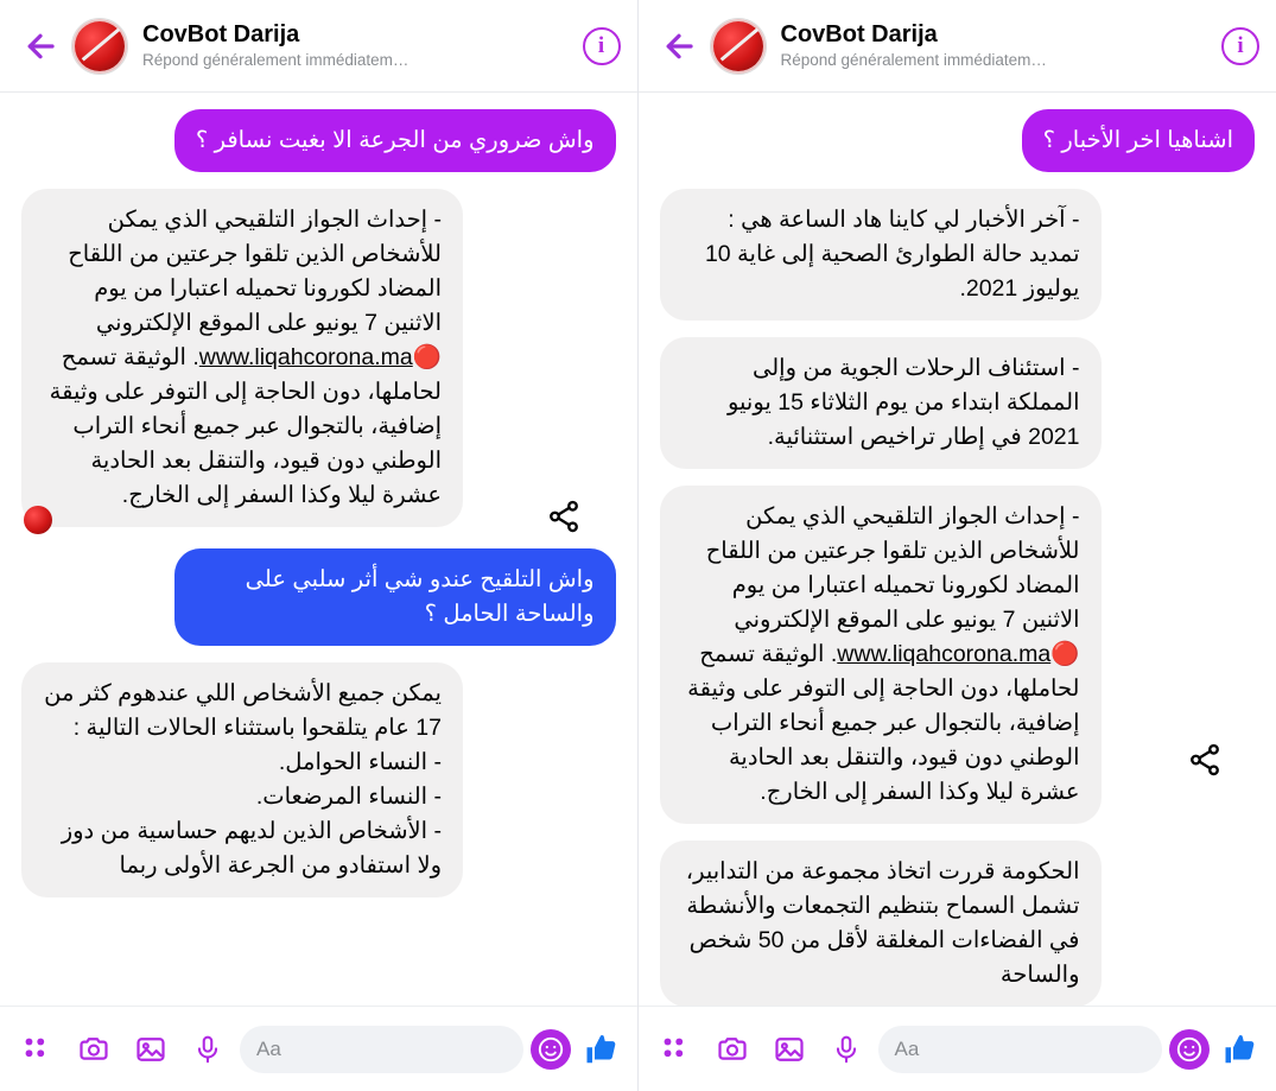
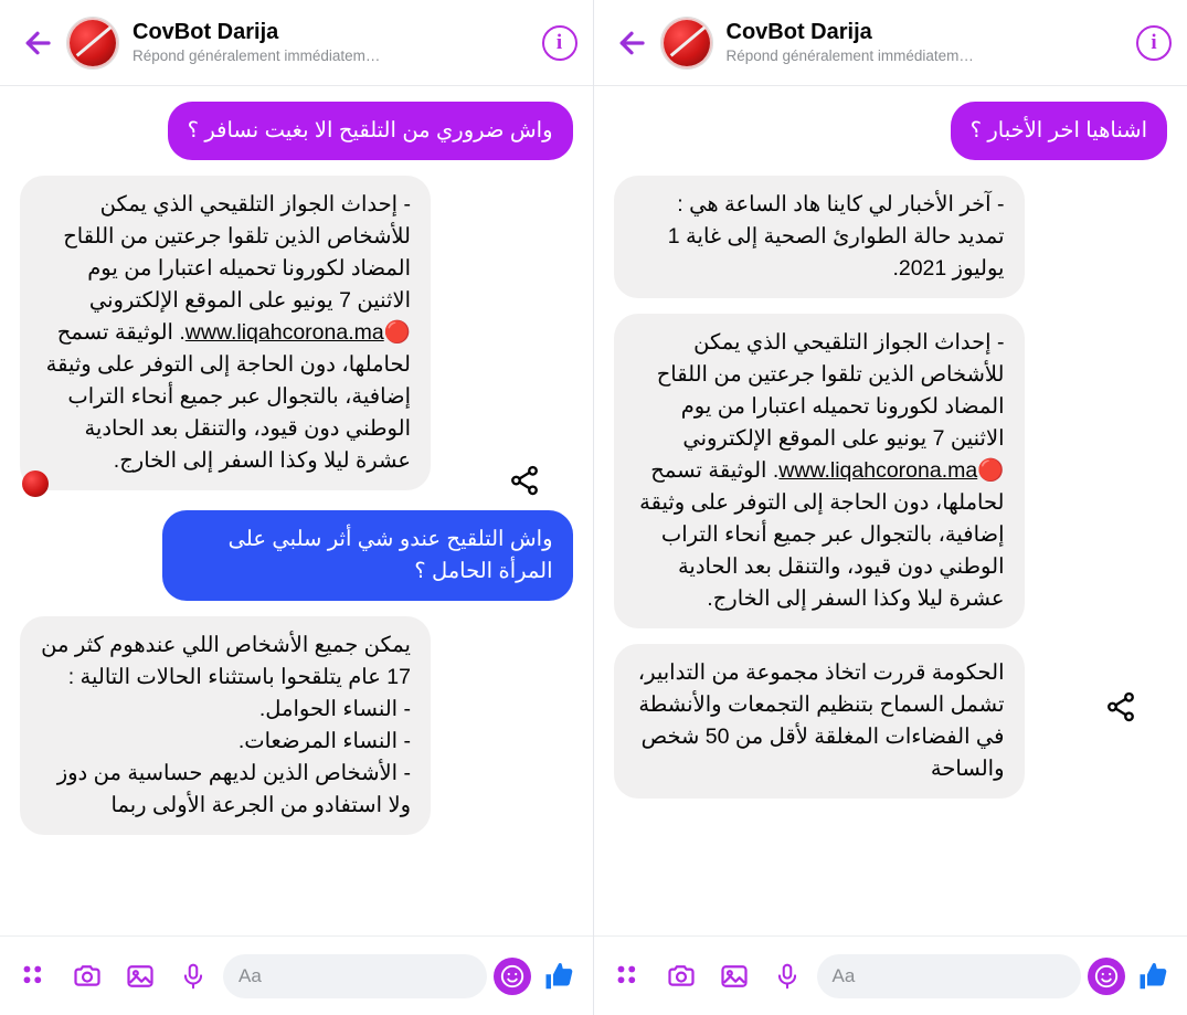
  CovBot Darija
  Répond généralement immédiatem…
  i
- واش ضروري من الجرعة الا بغيت نسافر ؟
+ واش ضروري من التلقيح الا بغيت نسافر ؟
  - إحداث الجواز التلقيحي الذي يمكن للأشخاص الذين تلقوا جرعتين من اللقاح المضاد لكورونا تحميله اعتبارا من يوم الاثنين 7 يونيو على الموقع الإلكتروني 🔴www.liqahcorona.ma. الوثيقة تسمح لحاملها، دون الحاجة إلى التوفر على وثيقة إضافية، بالتجوال عبر جميع أنحاء التراب الوطني دون قيود، والتنقل بعد الحادية عشرة ليلا وكذا السفر إلى الخارج.
- واش التلقيح عندو شي أثر سلبي على والساحة الحامل ؟
+ واش التلقيح عندو شي أثر سلبي على المرأة الحامل ؟
  يمكن جميع الأشخاص اللي عندهوم كثر من 17 عام يتلقحوا باستثناء الحالات التالية :
  - النساء الحوامل.
  - النساء المرضعات.
  - الأشخاص الذين لديهم حساسية من دوز ولا استفادو من الجرعة الأولى ربما
  Aa
  CovBot Darija
  Répond généralement immédiatem…
  i
  اشناهيا اخر الأخبار ؟
- - آخر الأخبار لي كاينا هاد الساعة هي : تمديد حالة الطوارئ الصحية إلى غاية 10 يوليوز 2021.
+ - آخر الأخبار لي كاينا هاد الساعة هي : تمديد حالة الطوارئ الصحية إلى غاية 1 يوليوز 2021.
- - استئناف الرحلات الجوية من وإلى المملكة ابتداء من يوم الثلاثاء 15 يونيو 2021 في إطار تراخيص استثنائية.
  - إحداث الجواز التلقيحي الذي يمكن للأشخاص الذين تلقوا جرعتين من اللقاح المضاد لكورونا تحميله اعتبارا من يوم الاثنين 7 يونيو على الموقع الإلكتروني 🔴www.liqahcorona.ma. الوثيقة تسمح لحاملها، دون الحاجة إلى التوفر على وثيقة إضافية، بالتجوال عبر جميع أنحاء التراب الوطني دون قيود، والتنقل بعد الحادية عشرة ليلا وكذا السفر إلى الخارج.
  الحكومة قررت اتخاذ مجموعة من التدابير، تشمل السماح بتنظيم التجمعات والأنشطة في الفضاءات المغلقة لأقل من 50 شخص والساحة
  Aa
